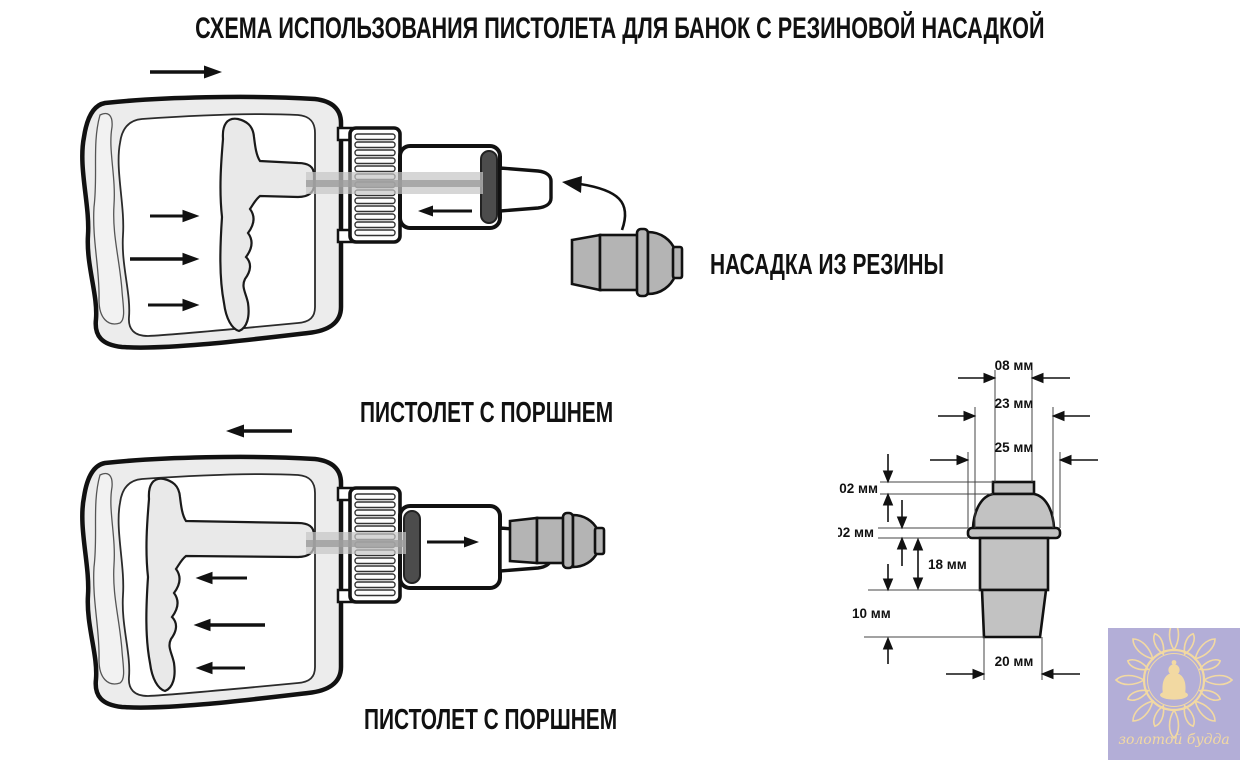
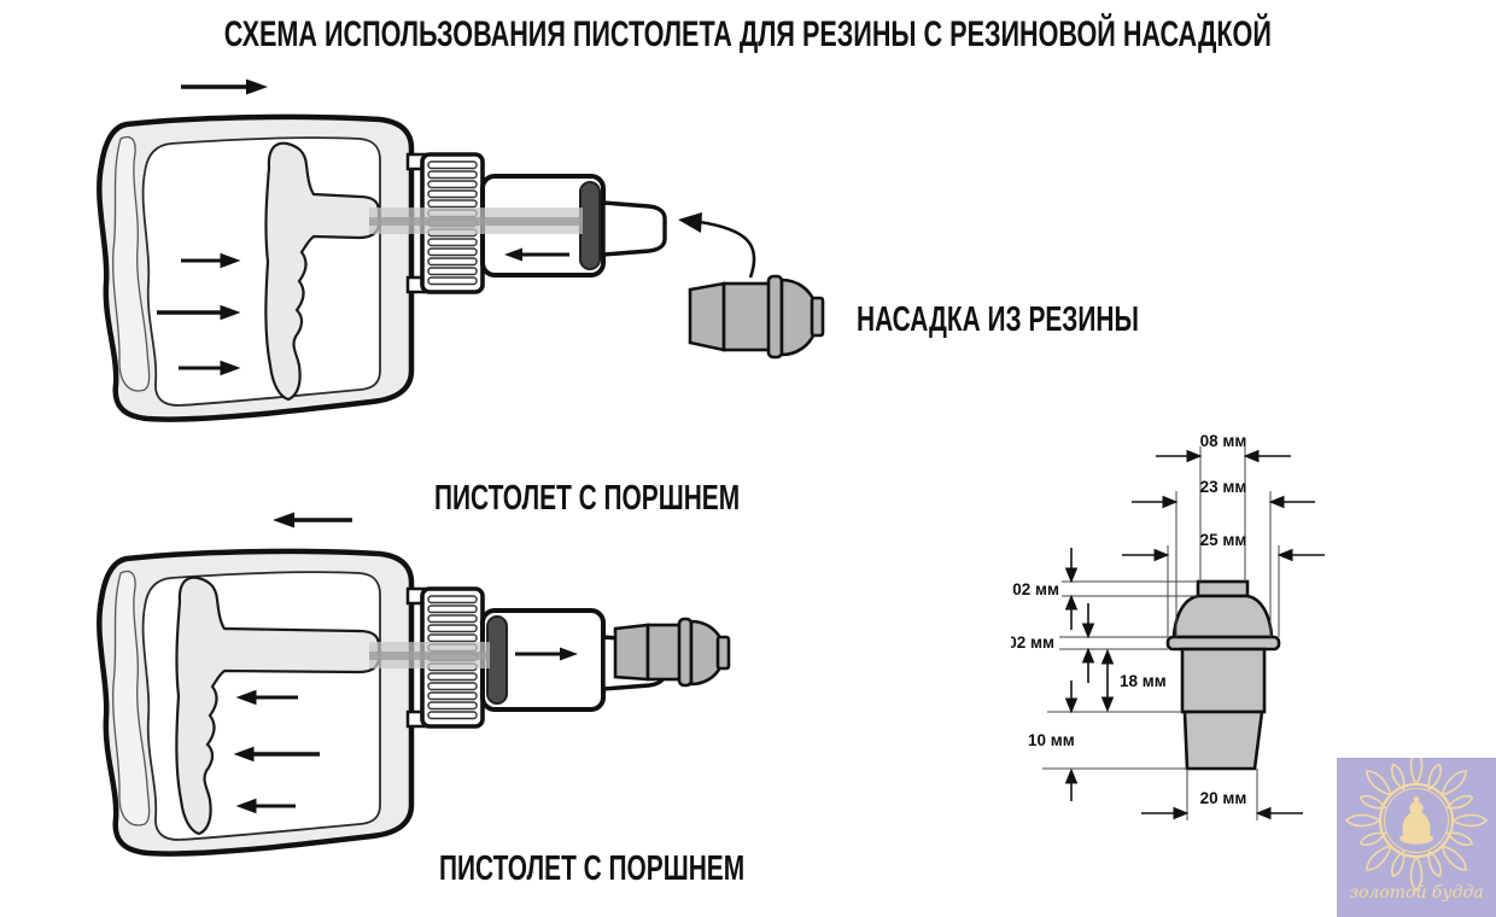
- СХЕМА ИСПОЛЬЗОВАНИЯ ПИСТОЛЕТА ДЛЯ БАНОК С РЕЗИНОВОЙ НАСАДКОЙ
+ СХЕМА ИСПОЛЬЗОВАНИЯ ПИСТОЛЕТА ДЛЯ РЕЗИНЫ С РЕЗИНОВОЙ НАСАДКОЙ
  НАСАДКА ИЗ РЕЗИНЫ
  ПИСТОЛЕТ С ПОРШНЕМ
  ПИСТОЛЕТ С ПОРШНЕМ
  08 мм
  23 мм
  25 мм
  02 мм
  02 мм
  18 мм
  10 мм
  20 мм
  золотой будда
